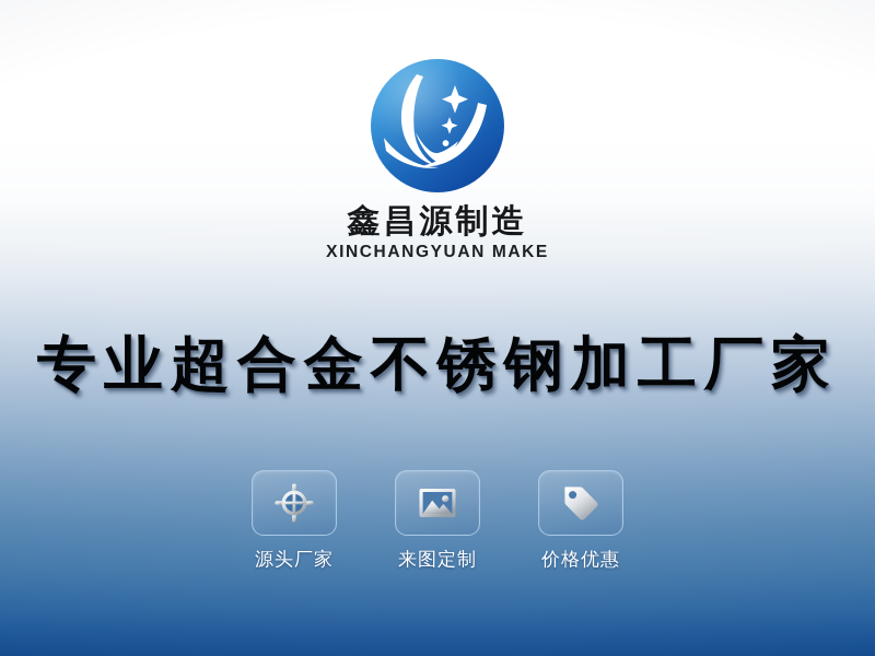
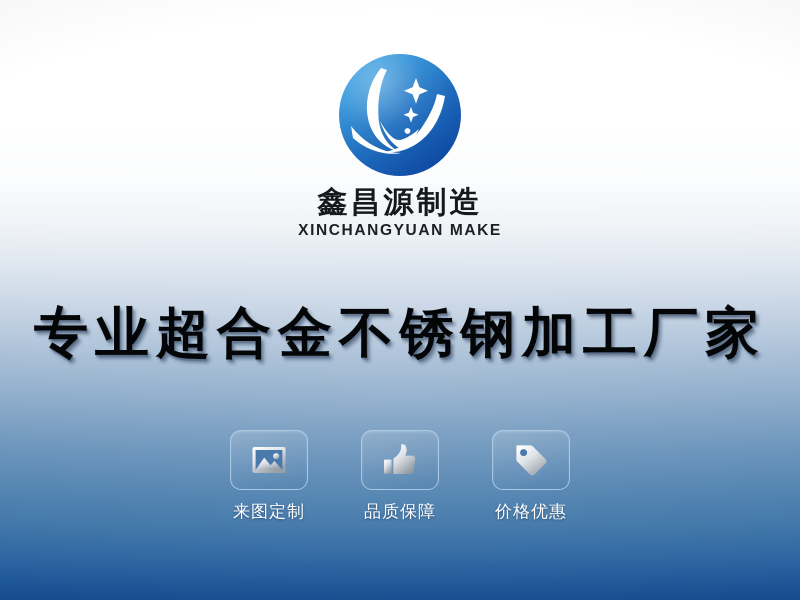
  鑫昌源制造
  XINCHANGYUAN MAKE
  专业超合金不锈钢加工厂家
- 源头厂家
  来图定制
+ 品质保障
  价格优惠
